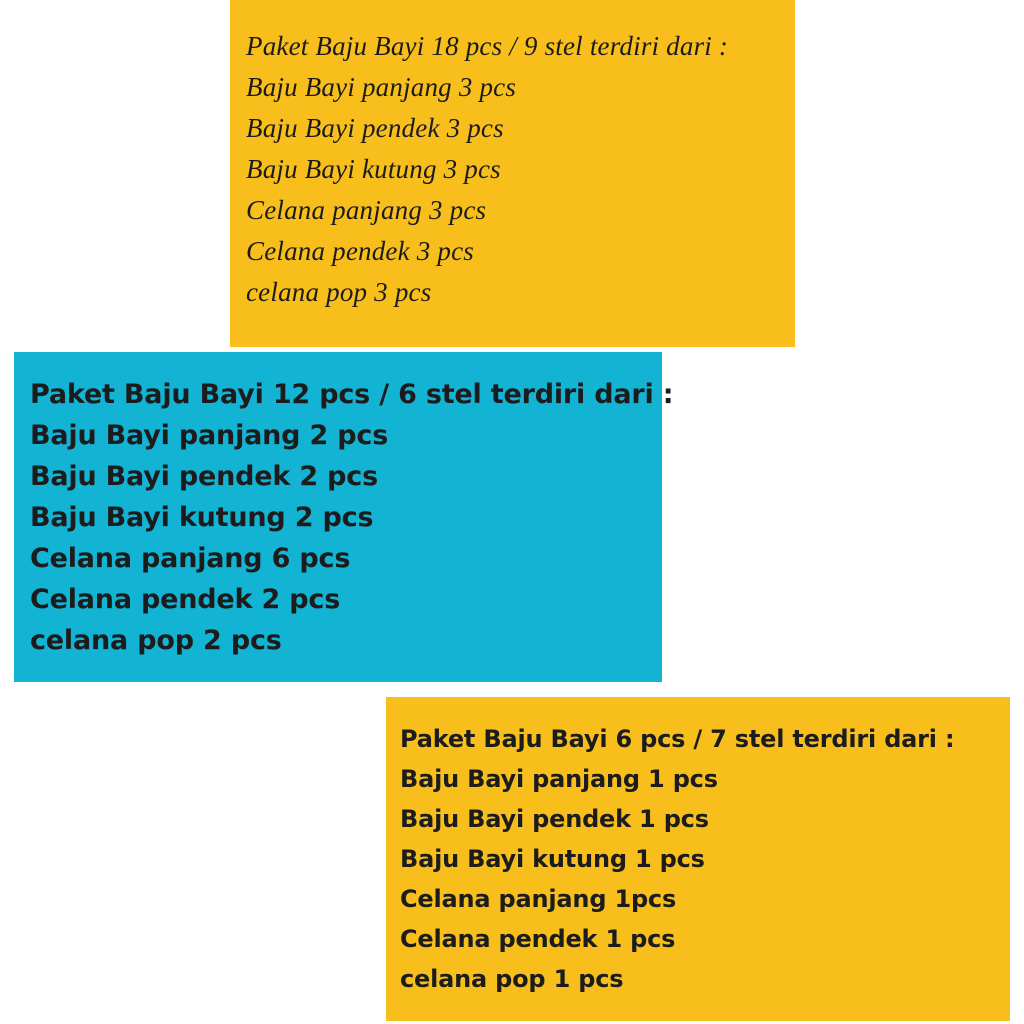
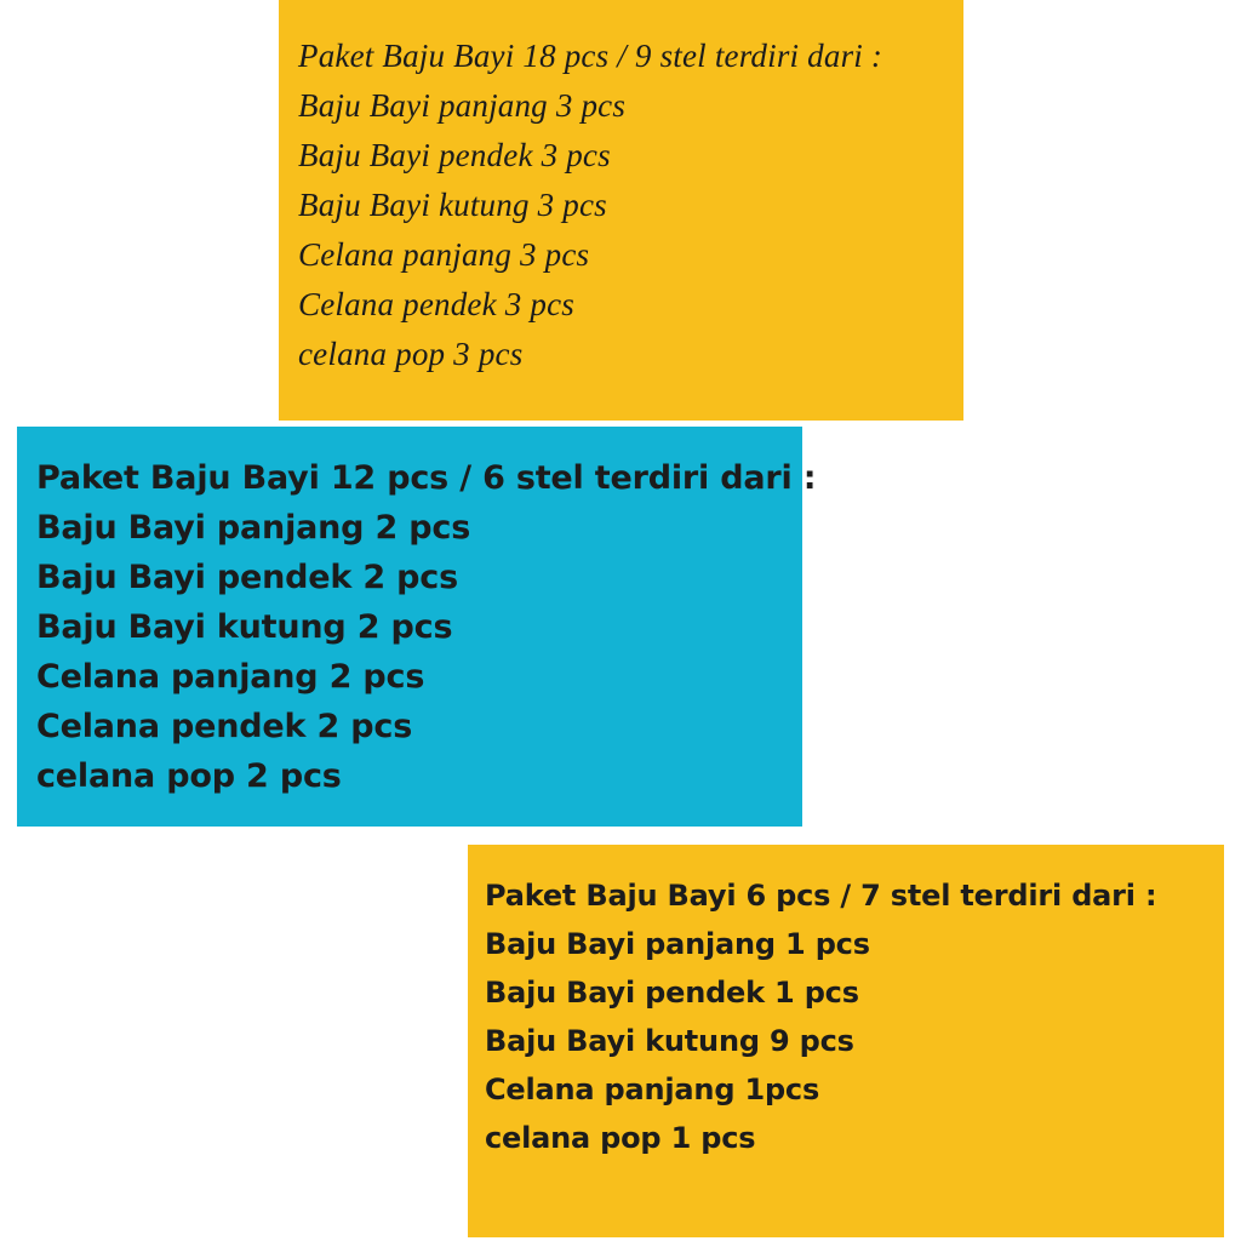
  Paket Baju Bayi 18 pcs / 9 stel terdiri dari :
  Baju Bayi panjang 3 pcs
  Baju Bayi pendek 3 pcs
  Baju Bayi kutung 3 pcs
  Celana panjang 3 pcs
  Celana pendek 3 pcs
  celana pop 3 pcs
  Paket Baju Bayi 12 pcs / 6 stel terdiri dari :
  Baju Bayi panjang 2 pcs
  Baju Bayi pendek 2 pcs
  Baju Bayi kutung 2 pcs
- Celana panjang 6 pcs
+ Celana panjang 2 pcs
  Celana pendek 2 pcs
  celana pop 2 pcs
  Paket Baju Bayi 6 pcs / 7 stel terdiri dari :
  Baju Bayi panjang 1 pcs
  Baju Bayi pendek 1 pcs
- Baju Bayi kutung 1 pcs
+ Baju Bayi kutung 9 pcs
  Celana panjang 1pcs
- Celana pendek 1 pcs
  celana pop 1 pcs
